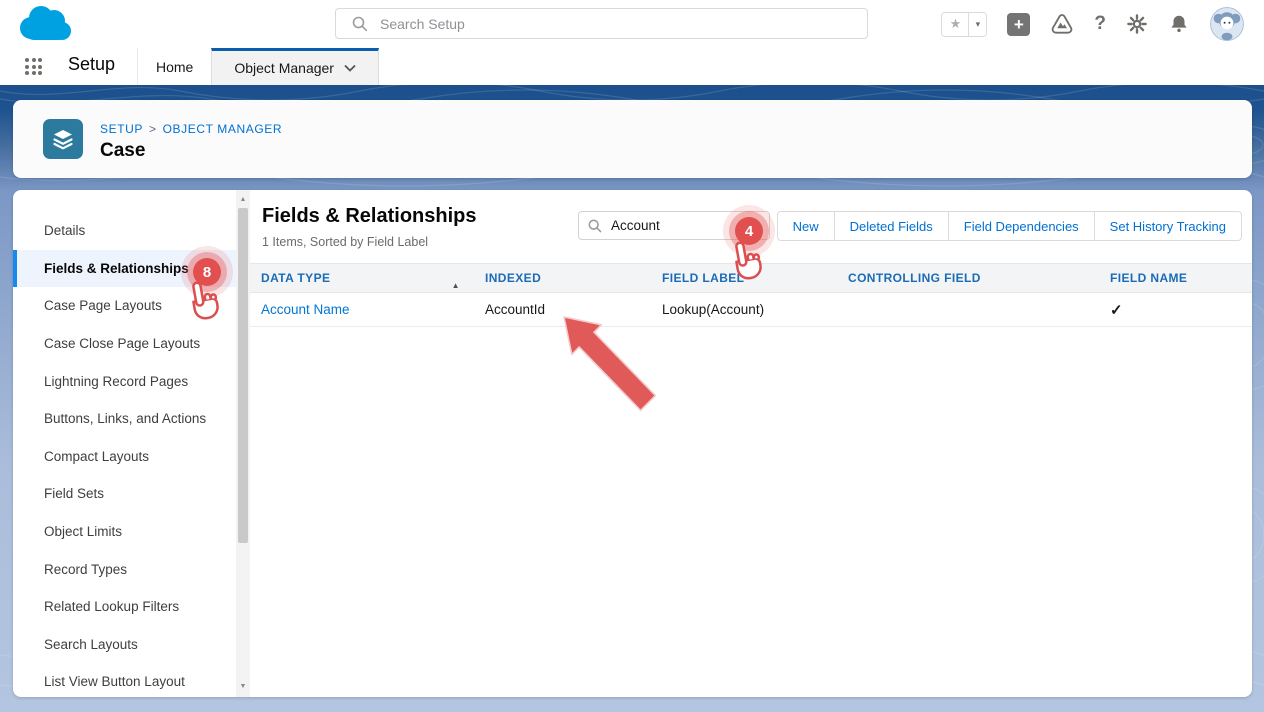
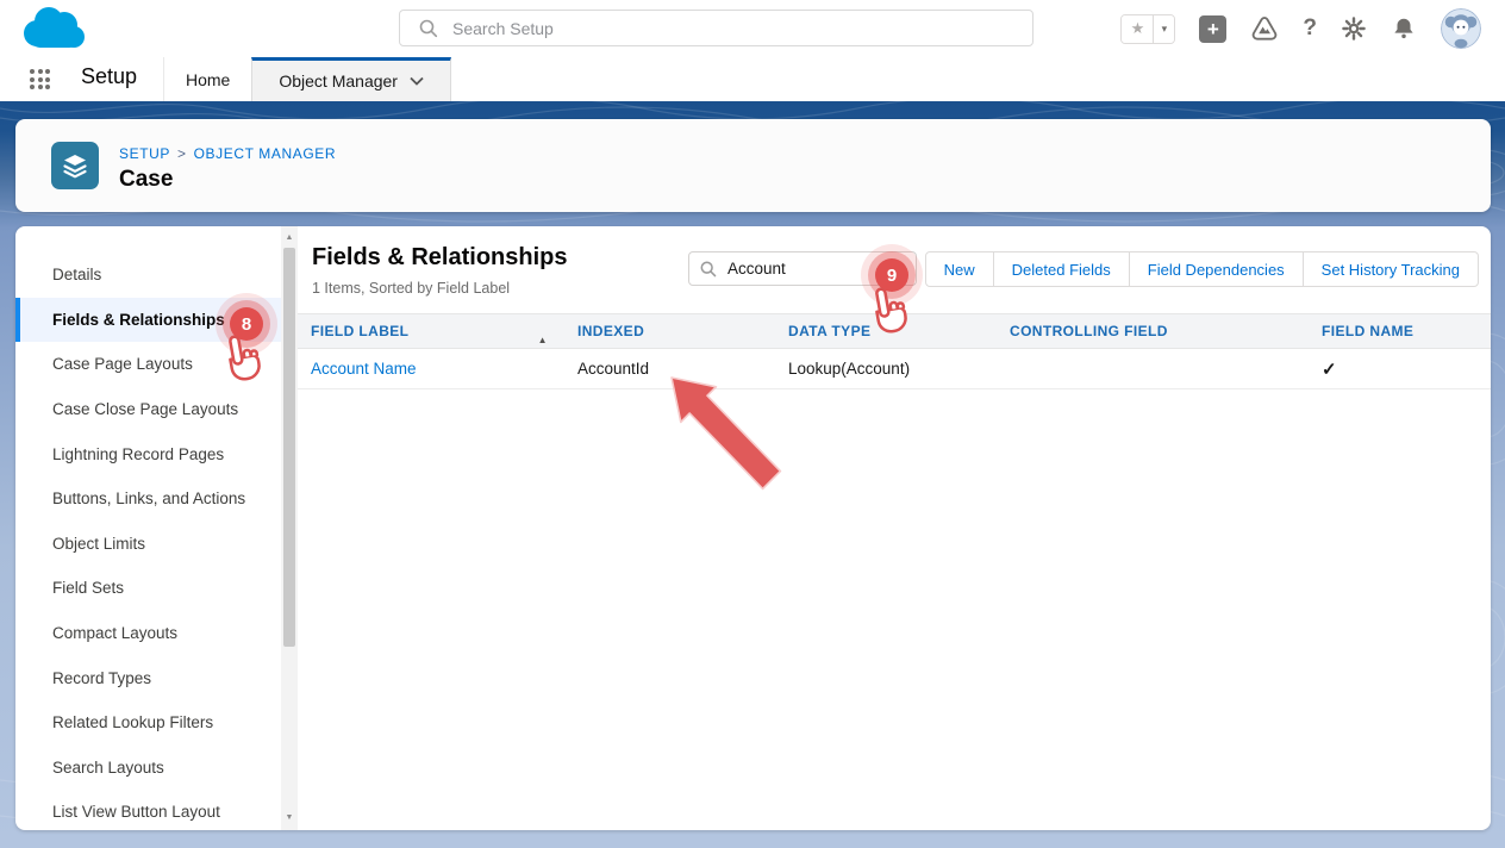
  Search Setup
  ★
  ▾
  +
  ?
  Setup
  Home
  Object Manager
  SETUP > OBJECT MANAGER
  Case
  Details
  Fields & Relationships
  Case Page Layouts
  Case Close Page Layouts
  Lightning Record Pages
  Buttons, Links, and Actions
- Compact Layouts
+ Object Limits
  Field Sets
- Object Limits
+ Compact Layouts
  Record Types
  Related Lookup Filters
  Search Layouts
  List View Button Layout
  Fields & Relationships
  1 Items, Sorted by Field Label
  Account
  New
  Deleted Fields
  Field Dependencies
  Set History Tracking
- DATA TYPE
+ FIELD LABEL
  ▲
  INDEXED
- FIELD LABEL
+ DATA TYPE
  CONTROLLING FIELD
  FIELD NAME
  Account Name
  AccountId
  Lookup(Account)
  ✓
  8
- 4
+ 9
